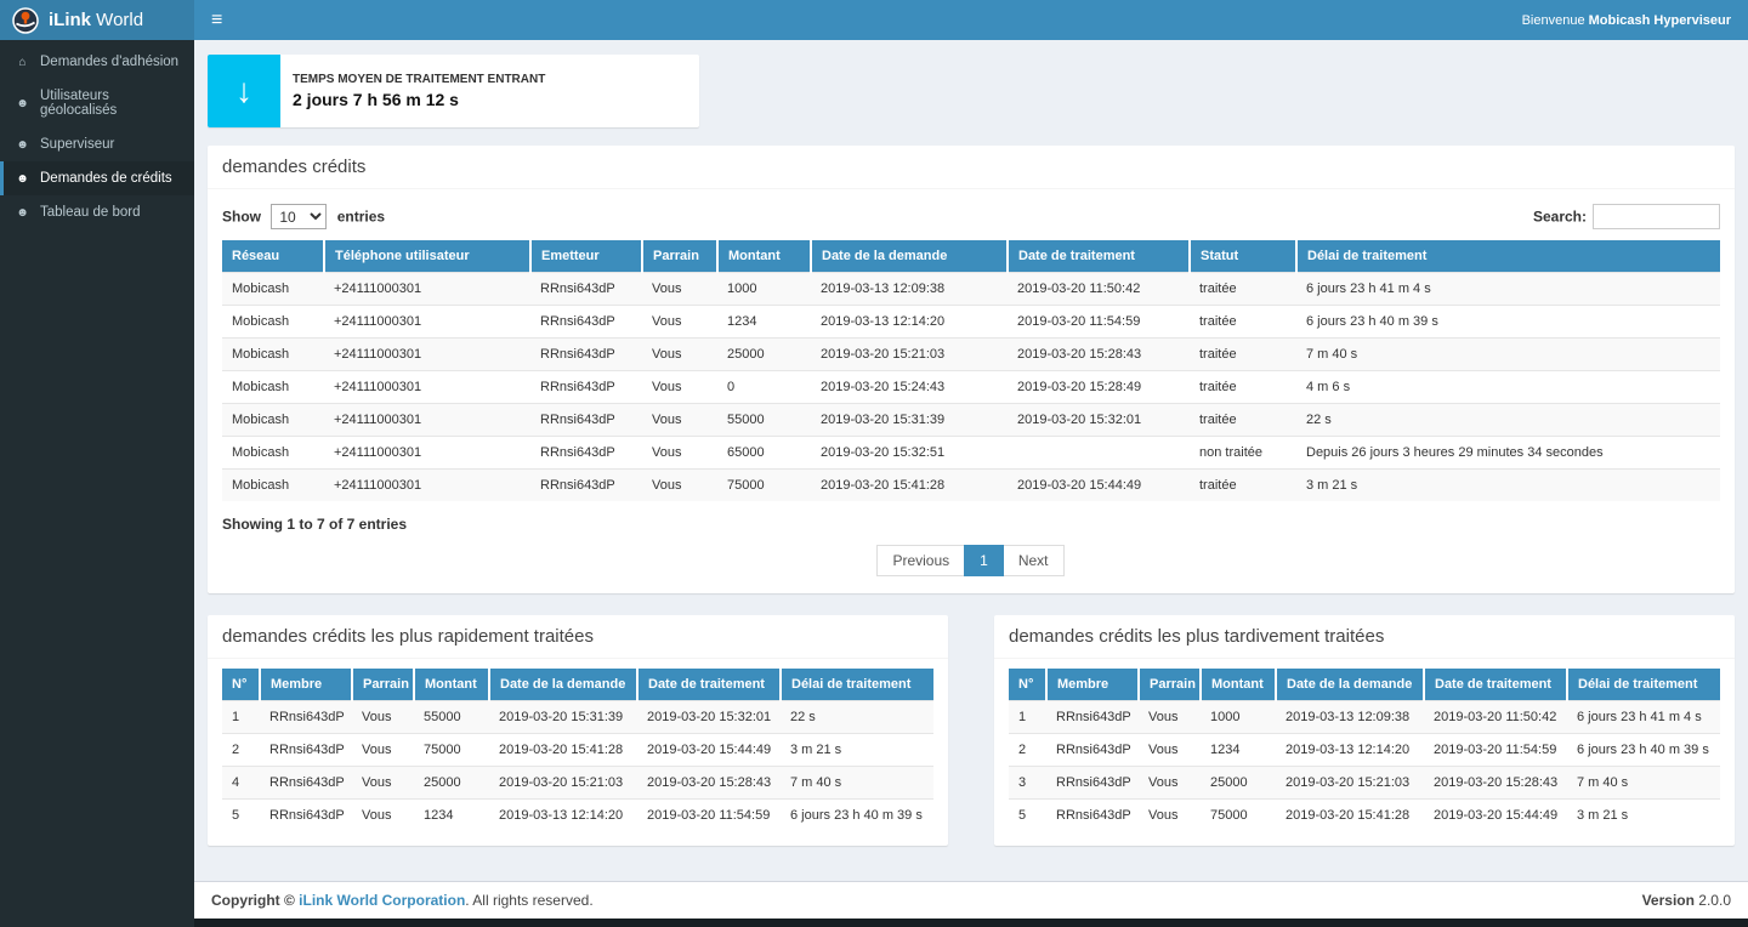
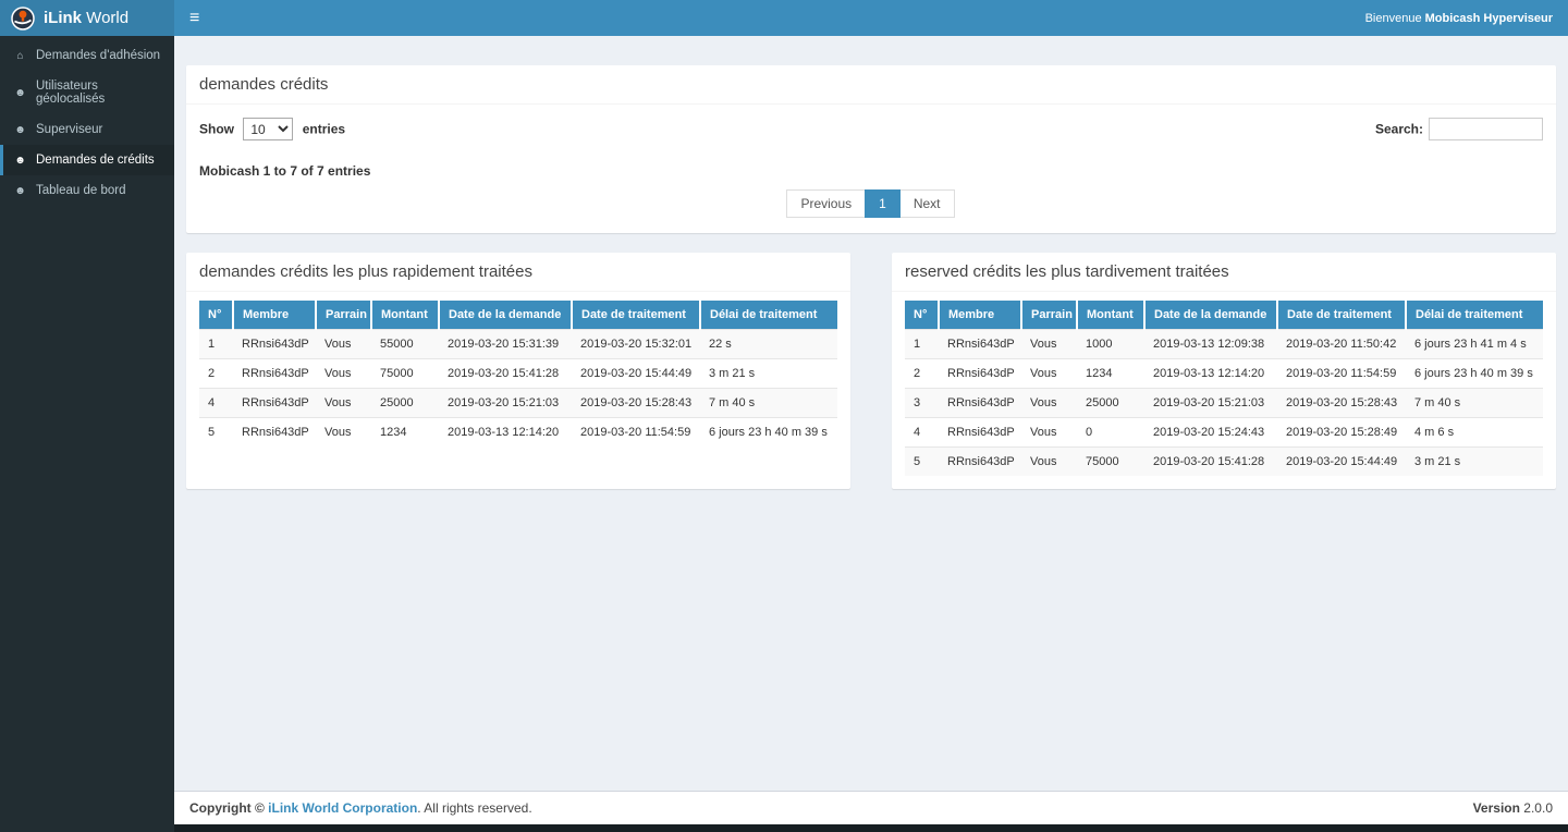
  iLink World
  ≡
  Bienvenue Mobicash Hyperviseur
  ⌂
  Demandes d'adhésion
  ☻
  Utilisateurs géolocalisés
  ☻
  Superviseur
  ☻
  Demandes de crédits
  ☻
  Tableau de bord
- ↓
- TEMPS MOYEN DE TRAITEMENT ENTRANT
- 2 jours 7 h 56 m 12 s
  demandes crédits
  Show 10 entries
  Search:
- Réseau	Téléphone utilisateur	Emetteur	Parrain	Montant	Date de la demande	Date de traitement	Statut	Délai de traitement
- Mobicash	+24111000301	RRnsi643dP	Vous	1000	2019-03-13 12:09:38	2019-03-20 11:50:42	traitée	6 jours 23 h 41 m 4 s
- Mobicash	+24111000301	RRnsi643dP	Vous	1234	2019-03-13 12:14:20	2019-03-20 11:54:59	traitée	6 jours 23 h 40 m 39 s
- Mobicash	+24111000301	RRnsi643dP	Vous	25000	2019-03-20 15:21:03	2019-03-20 15:28:43	traitée	7 m 40 s
- Mobicash	+24111000301	RRnsi643dP	Vous	0	2019-03-20 15:24:43	2019-03-20 15:28:49	traitée	4 m 6 s
- Mobicash	+24111000301	RRnsi643dP	Vous	55000	2019-03-20 15:31:39	2019-03-20 15:32:01	traitée	22 s
- Mobicash	+24111000301	RRnsi643dP	Vous	65000	2019-03-20 15:32:51		non traitée	Depuis 26 jours 3 heures 29 minutes 34 secondes
- Mobicash	+24111000301	RRnsi643dP	Vous	75000	2019-03-20 15:41:28	2019-03-20 15:44:49	traitée	3 m 21 s
- Showing 1 to 7 of 7 entries
+ Mobicash 1 to 7 of 7 entries
  Previous
  1
  Next
  demandes crédits les plus rapidement traitées
  N°	Membre	Parrain	Montant	Date de la demande	Date de traitement	Délai de traitement
  1	RRnsi643dP	Vous	55000	2019-03-20 15:31:39	2019-03-20 15:32:01	22 s
  2	RRnsi643dP	Vous	75000	2019-03-20 15:41:28	2019-03-20 15:44:49	3 m 21 s
  4	RRnsi643dP	Vous	25000	2019-03-20 15:21:03	2019-03-20 15:28:43	7 m 40 s
  5	RRnsi643dP	Vous	1234	2019-03-13 12:14:20	2019-03-20 11:54:59	6 jours 23 h 40 m 39 s
- demandes crédits les plus tardivement traitées
+ reserved crédits les plus tardivement traitées
  N°	Membre	Parrain	Montant	Date de la demande	Date de traitement	Délai de traitement
  1	RRnsi643dP	Vous	1000	2019-03-13 12:09:38	2019-03-20 11:50:42	6 jours 23 h 41 m 4 s
  2	RRnsi643dP	Vous	1234	2019-03-13 12:14:20	2019-03-20 11:54:59	6 jours 23 h 40 m 39 s
  3	RRnsi643dP	Vous	25000	2019-03-20 15:21:03	2019-03-20 15:28:43	7 m 40 s
+ 4	RRnsi643dP	Vous	0	2019-03-20 15:24:43	2019-03-20 15:28:49	4 m 6 s
  5	RRnsi643dP	Vous	75000	2019-03-20 15:41:28	2019-03-20 15:44:49	3 m 21 s
  Copyright © iLink World Corporation. All rights reserved.
  Version 2.0.0
